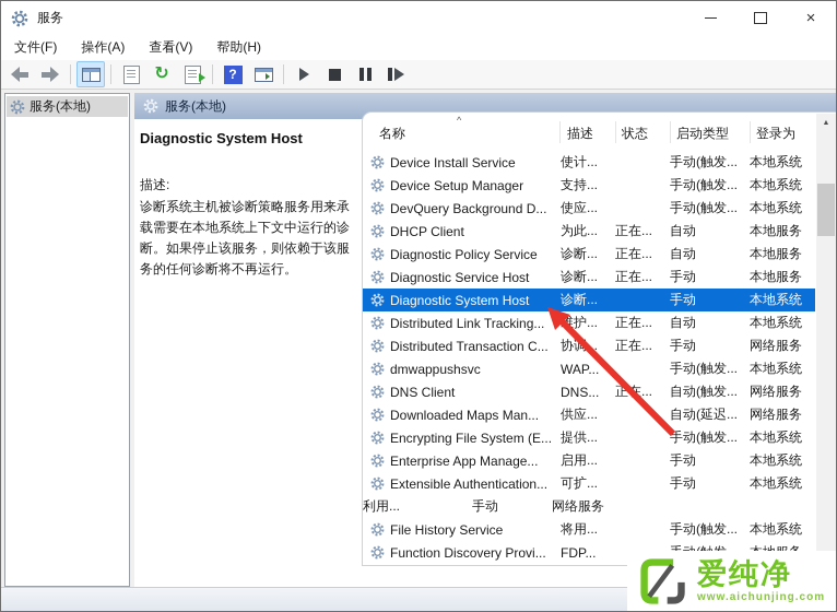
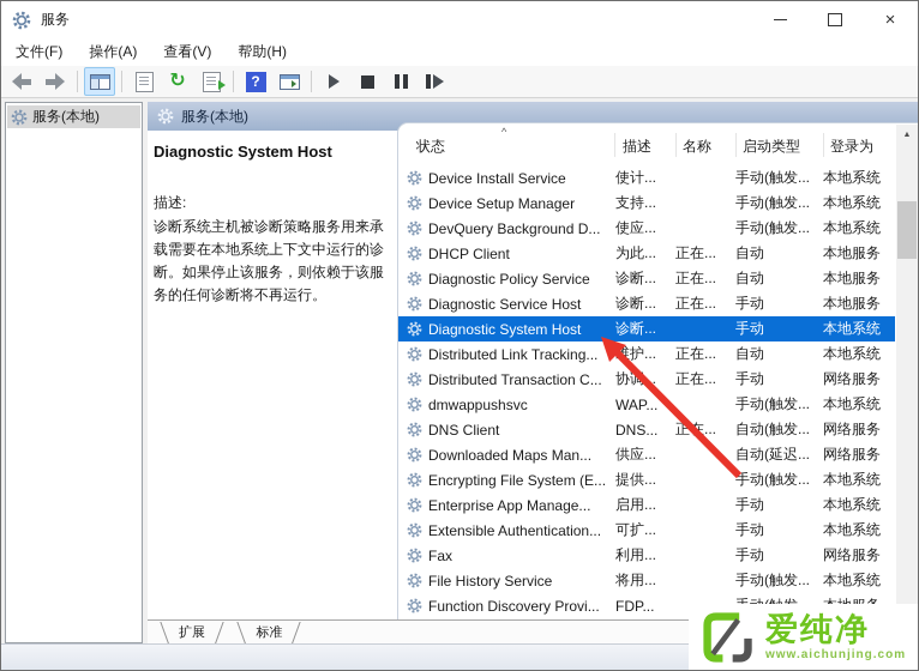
  服务
  ×
  文件(F)
  操作(A)
  查看(V)
  帮助(H)
  ↻
  ?
  服务(本地)
  服务(本地)
  Diagnostic System Host
  描述:
  诊断系统主机被诊断策略服务用来承载需要在本地系统上下文中运行的诊断。如果停止该服务，则依赖于该服务的任何诊断将不再运行。
- 名称
+ 状态
  ^
  描述
- 状态
+ 名称
  启动类型
  登录为
  Device Install Service
  使计...
  手动(触发...
  本地系统
  Device Setup Manager
  支持...
  手动(触发...
  本地系统
  DevQuery Background D...
  使应...
  手动(触发...
  本地系统
  DHCP Client
  为此...
  正在...
  自动
  本地服务
  Diagnostic Policy Service
  诊断...
  正在...
  自动
  本地服务
  Diagnostic Service Host
  诊断...
  正在...
  手动
  本地服务
  Diagnostic System Host
  诊断...
  手动
  本地系统
  Distributed Link Tracking...
  护...
  正在...
  自动
  本地系统
  Distributed Transaction C...
  协调..
  正在...
  手动
  网络服务
  dmwappushsvc
  WAP...
  手动(触发...
  本地系统
  DNS Client
  DNS...
  正...
  自动(触发...
  网络服务
  Downloaded Maps Man...
  供应...
  自动(延迟...
  网络服务
  Encrypting File System (E...
  提供...
  手动(触发...
  本地系统
  Enterprise App Manage...
  启用...
  手动
  本地系统
  Extensible Authentication...
  可扩...
  手动
  本地系统
+ Fax
  利用...
  手动
  网络服务
  File History Service
  将用...
  手动(触发...
  本地系统
  Function Discovery Provi...
  FDP...
+ 扩展 标准
  爱纯净
  www.aichunjing.com
